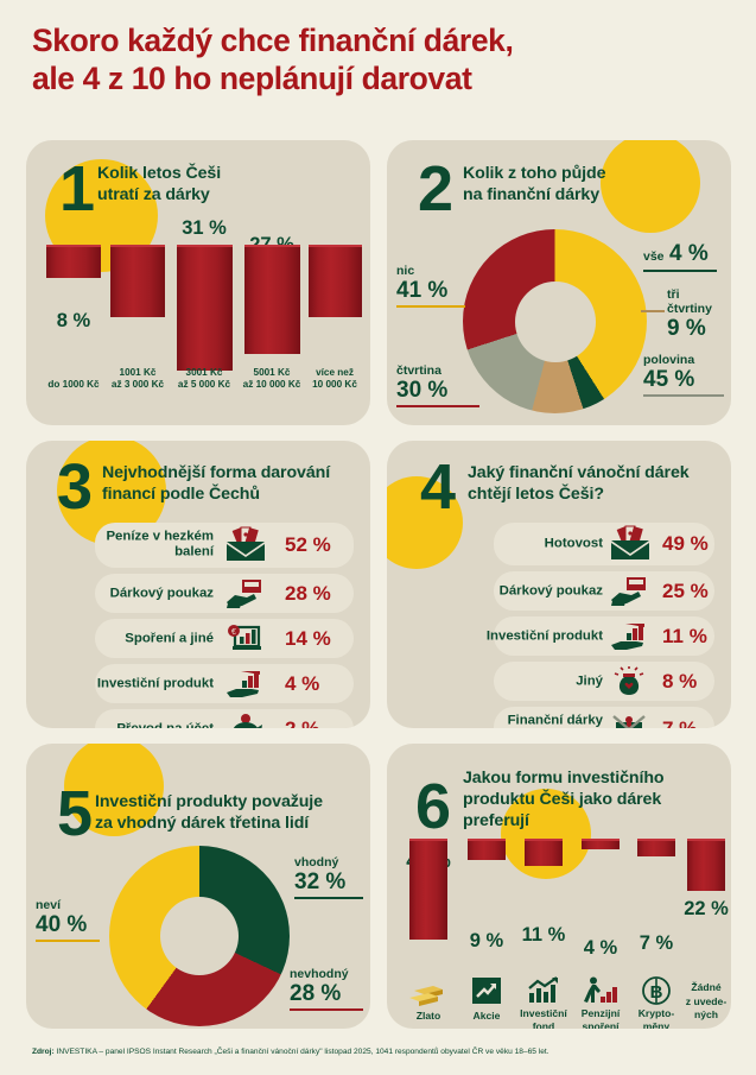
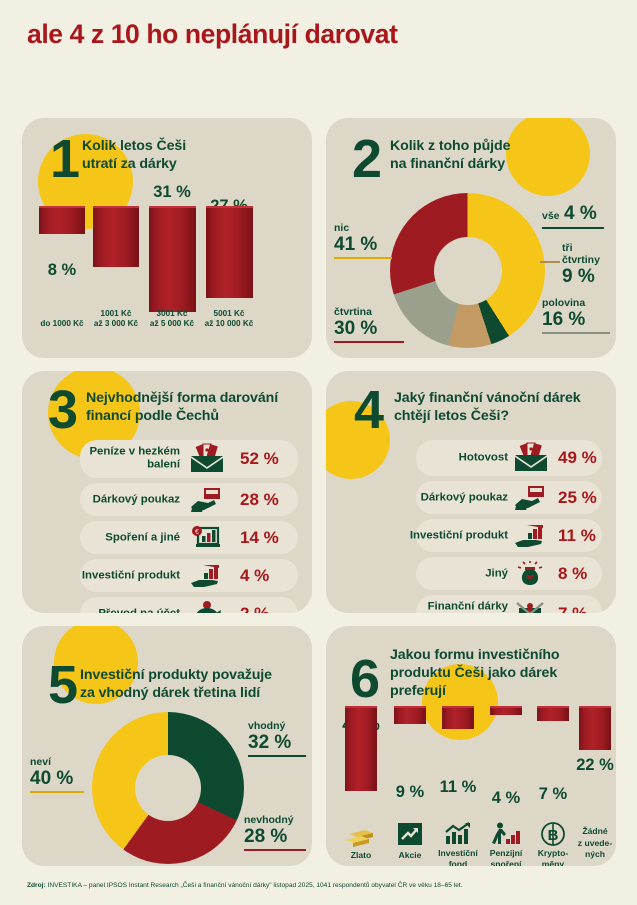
- Skoro každý chce finanční dárek,
  ale 4 z 10 ho neplánují darovat
  1
  Kolik letos Češi
  utratí za dárky
  8 %
  do 1000 Kč
  1001 Kč
  až 3 000 Kč
  31 %
  3001 Kč
  až 5 000 Kč
  5001 Kč
  až 10 000 Kč
- více než
- 10 000 Kč
  2
  Kolik z toho půjde
  na finanční dárky
  nic
  41 %
  vše 4 %
  tři
  čtvrtiny
  9 %
  polovina
- 45 %
+ 16 %
  čtvrtina
  30 %
  3
  Nejvhodnější forma darování
  financí podle Čechů
  Peníze v hezkém
  balení
  52 %
  Dárkový poukaz
  28 %
  Spoření a jiné
  14 %
  Investiční produkt
  4 %
  Převod na účet
  4
  Jaký finanční vánoční dárek
  chtějí letos Češi?
  Hotovost
  49 %
  Dárkový poukaz
  25 %
  Investiční produkt
  11 %
  Jiný
  8 %
  Finanční dárky
  5
  Investiční produkty považuje
  za vhodný dárek třetina lidí
  vhodný
  32 %
  neví
  40 %
  nevhodný
  28 %
  6
  Jakou formu investičního
  produktu Češi jako dárek
  preferují
  Zlato
  9 %
  Akcie
  11 %
  Investiční
  fond
  4 %
  Penzijní
  spoření
  7 %
  Krypto-
  měny
  22 %
  Žádné
  z uvede-
  ných
